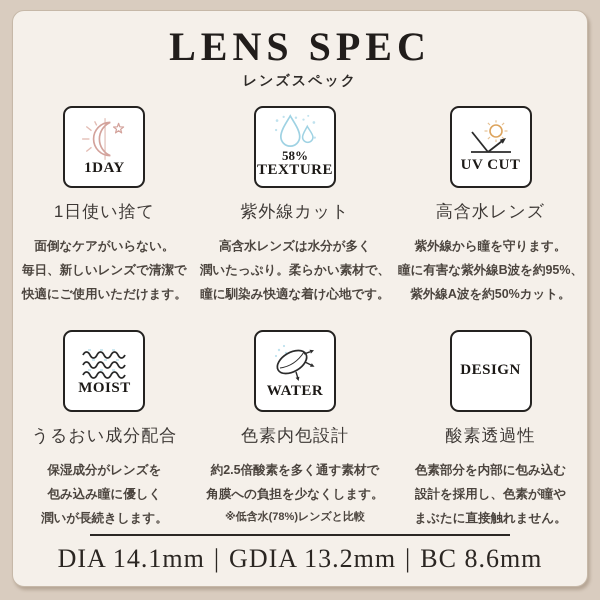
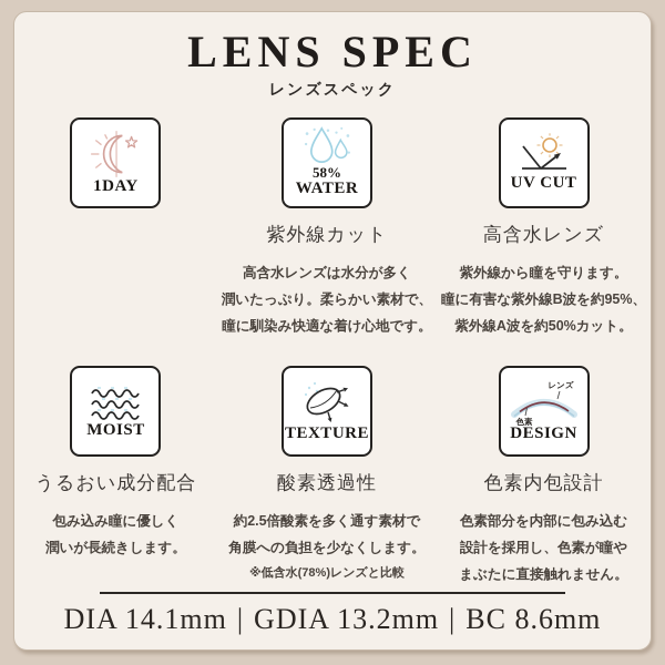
  LENS SPEC
  レンズスペック
  1DAY
- 1日使い捨て
- 面倒なケアがいらない。
- 毎日、新しいレンズで清潔で
- 快適にご使用いただけます。
  58%
- TEXTURE
+ WATER
  紫外線カット
  高含水レンズは水分が多く
  潤いたっぷり。柔らかい素材で、
  瞳に馴染み快適な着け心地です。
  UV CUT
  高含水レンズ
  紫外線から瞳を守ります。
  瞳に有害な紫外線B波を約95%、
  紫外線A波を約50%カット。
  MOIST
  うるおい成分配合
- 保湿成分がレンズを
  包み込み瞳に優しく
  潤いが長続きします。
- WATER
+ TEXTURE
- 色素内包設計
+ 酸素透過性
  約2.5倍酸素を多く通す素材で
  角膜への負担を少なくします。
  ※低含水(78%)レンズと比較
+ レンズ
+ 色素
  DESIGN
- 酸素透過性
+ 色素内包設計
  色素部分を内部に包み込む
  設計を採用し、色素が瞳や
  まぶたに直接触れません。
  DIA 14.1mm | GDIA 13.2mm | BC 8.6mm
